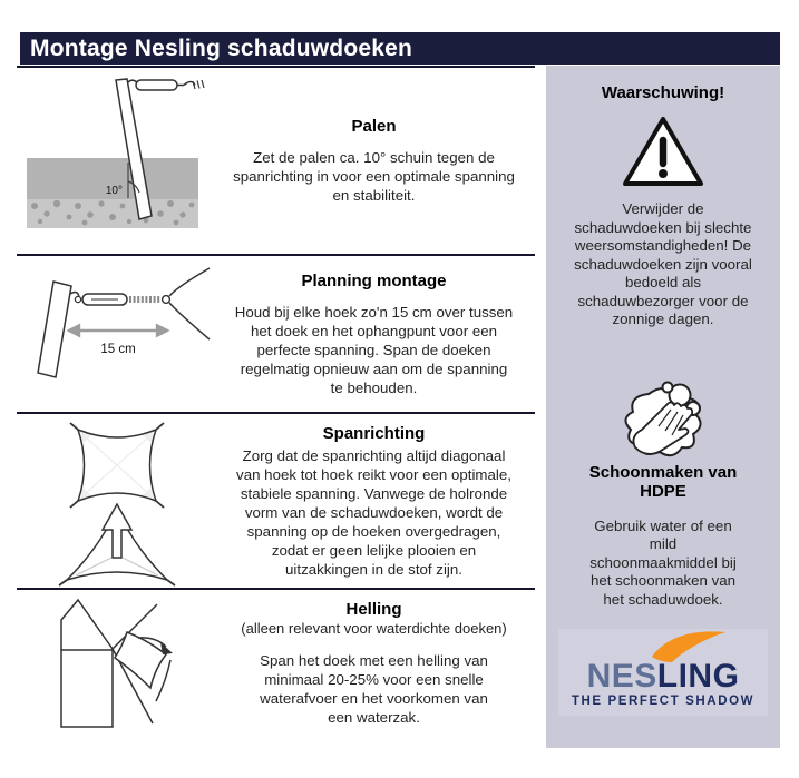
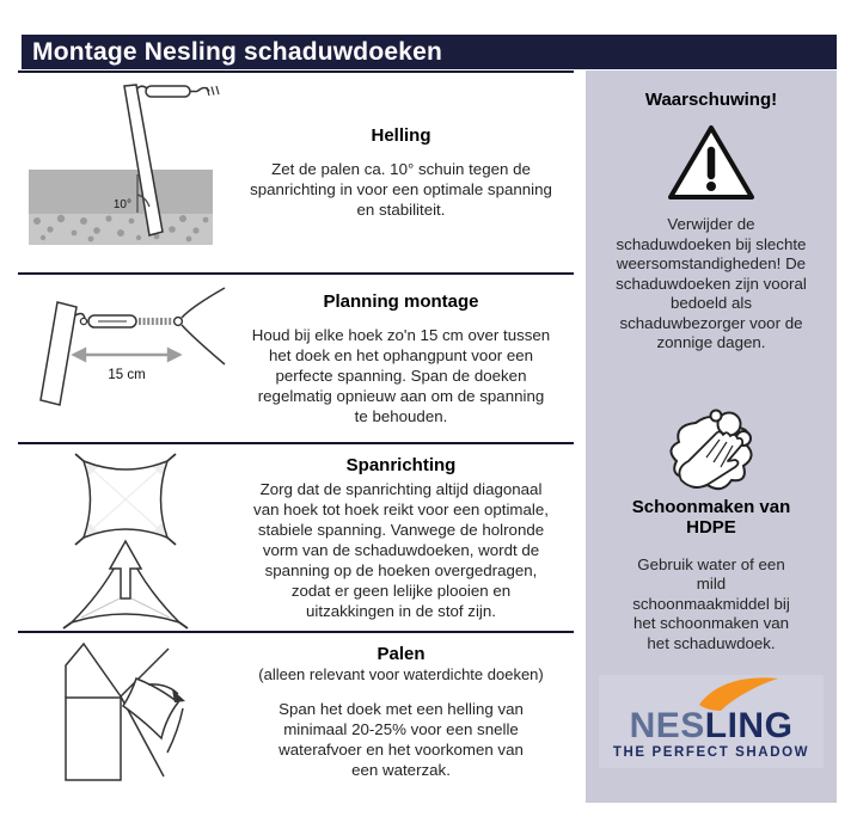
  Montage Nesling schaduwdoeken
  10°
- Palen
+ Helling
  Zet de palen ca. 10° schuin tegen de
  spanrichting in voor een optimale spanning
  en stabiliteit.
  15 cm
  Planning montage
  Houd bij elke hoek zo'n 15 cm over tussen
  het doek en het ophangpunt voor een
  perfecte spanning. Span de doeken
  regelmatig opnieuw aan om de spanning
  te behouden.
  Spanrichting
  Zorg dat de spanrichting altijd diagonaal
  van hoek tot hoek reikt voor een optimale,
  stabiele spanning. Vanwege de holronde
  vorm van de schaduwdoeken, wordt de
  spanning op de hoeken overgedragen,
  zodat er geen lelijke plooien en
  uitzakkingen in de stof zijn.
- Helling
+ Palen
  (alleen relevant voor waterdichte doeken)
  Span het doek met een helling van
  minimaal 20-25% voor een snelle
  waterafvoer en het voorkomen van
  een waterzak.
  Waarschuwing!
  Verwijder de
  schaduwdoeken bij slechte
  weersomstandigheden! De
  schaduwdoeken zijn vooral
  bedoeld als
  schaduwbezorger voor de
  zonnige dagen.
  Schoonmaken van
  HDPE
  Gebruik water of een
  mild
  schoonmaakmiddel bij
  het schoonmaken van
  het schaduwdoek.
  NESLING
  THE PERFECT SHADOW
